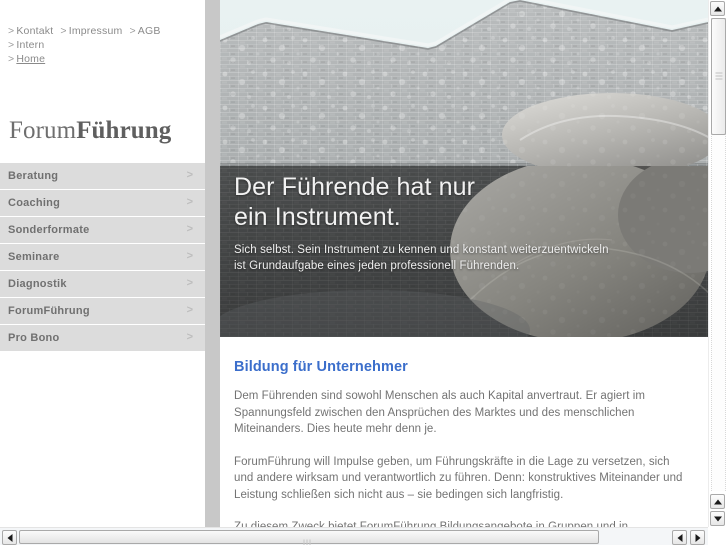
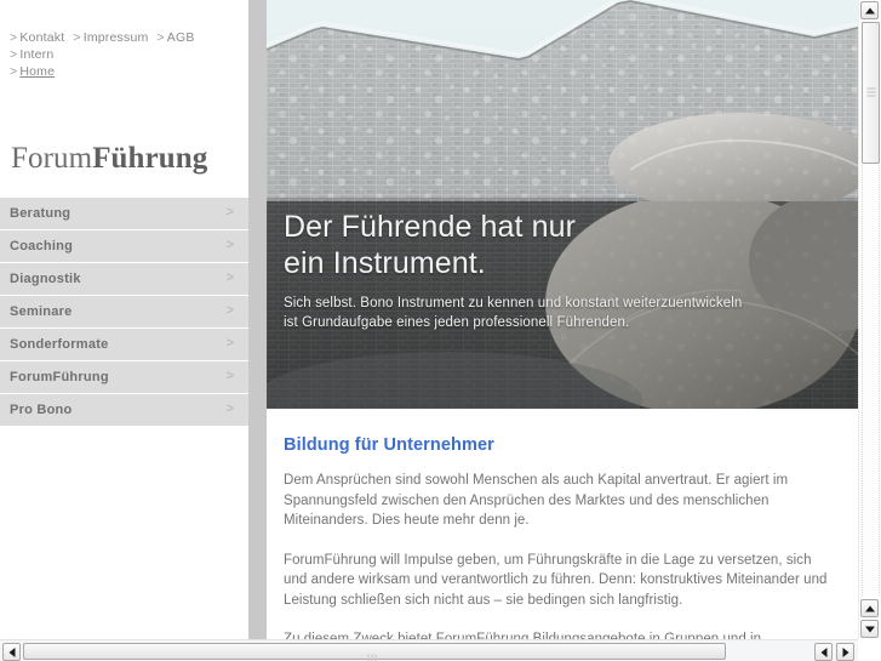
  > Kontakt > Impressum > AGB> Intern
  > Home
  ForumFührung
  Beratung
  >
  Coaching
  >
- Sonderformate
+ Diagnostik
  >
  Seminare
  >
- Diagnostik
+ Sonderformate
  >
  ForumFührung
  >
  Pro Bono
  >
  Der Führende hat nur
  ein Instrument.
- Sich selbst. Sein Instrument zu kennen und konstant weiterzuentwickeln
+ Sich selbst. Bono Instrument zu kennen und konstant weiterzuentwickeln
  ist Grundaufgabe eines jeden professionell Führenden.
  Bildung für Unternehmer
- Dem Führenden sind sowohl Menschen als auch Kapital anvertraut. Er agiert im Spannungsfeld zwischen den Ansprüchen des Marktes und des menschlichen Miteinanders. Dies heute mehr denn je.
+ Dem Ansprüchen sind sowohl Menschen als auch Kapital anvertraut. Er agiert im Spannungsfeld zwischen den Ansprüchen des Marktes und des menschlichen Miteinanders. Dies heute mehr denn je.
  ForumFührung will Impulse geben, um Führungskräfte in die Lage zu versetzen, sich und andere wirksam und verantwortlich zu führen. Denn: konstruktives Miteinander und Leistung schließen sich nicht aus – sie bedingen sich langfristig.
